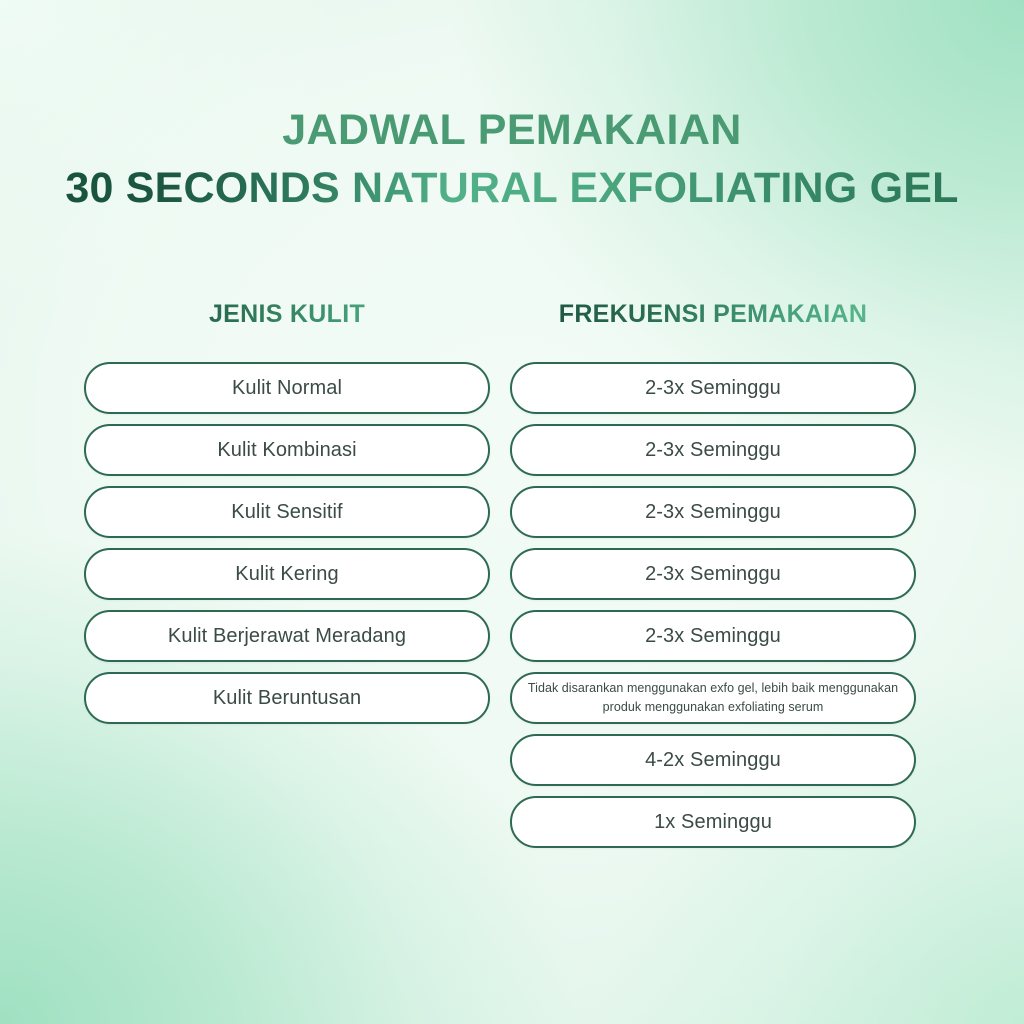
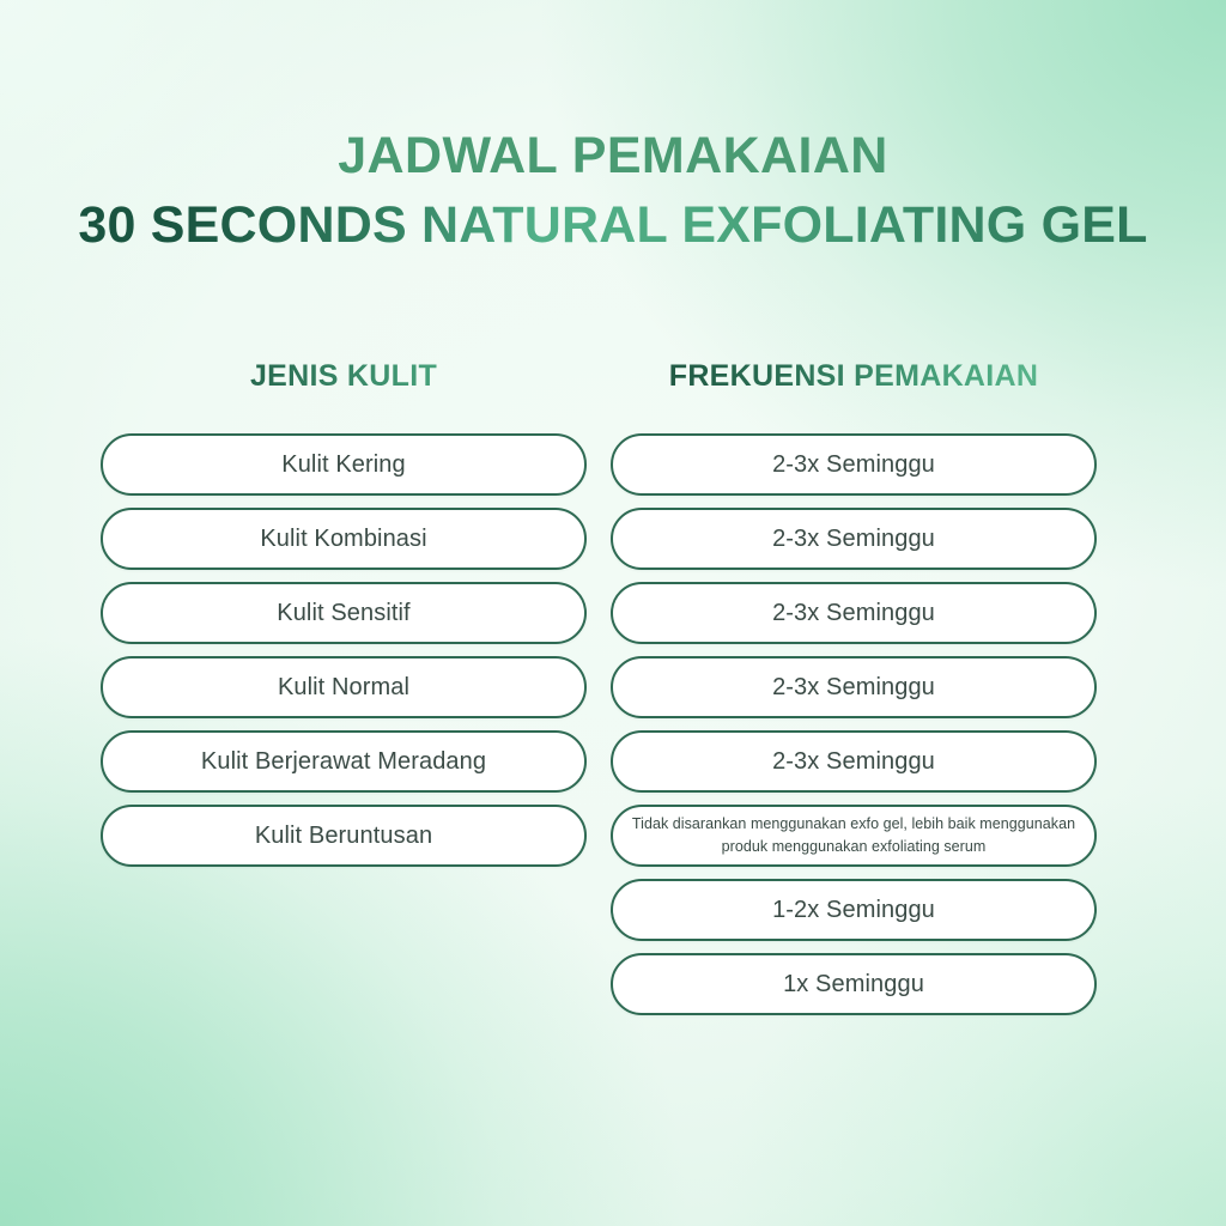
  JADWAL PEMAKAIAN
  30 SECONDS NATURAL EXFOLIATING GEL
  JENIS KULIT
- Kulit Normal
+ Kulit Kering
  Kulit Kombinasi
  Kulit Sensitif
- Kulit Kering
+ Kulit Normal
  Kulit Berjerawat Meradang
  Kulit Beruntusan
  FREKUENSI PEMAKAIAN
  2-3x Seminggu
  2-3x Seminggu
  2-3x Seminggu
  2-3x Seminggu
  2-3x Seminggu
  Tidak disarankan menggunakan exfo gel, lebih baik menggunakan produk menggunakan exfoliating serum
- 4-2x Seminggu
+ 1-2x Seminggu
  1x Seminggu
